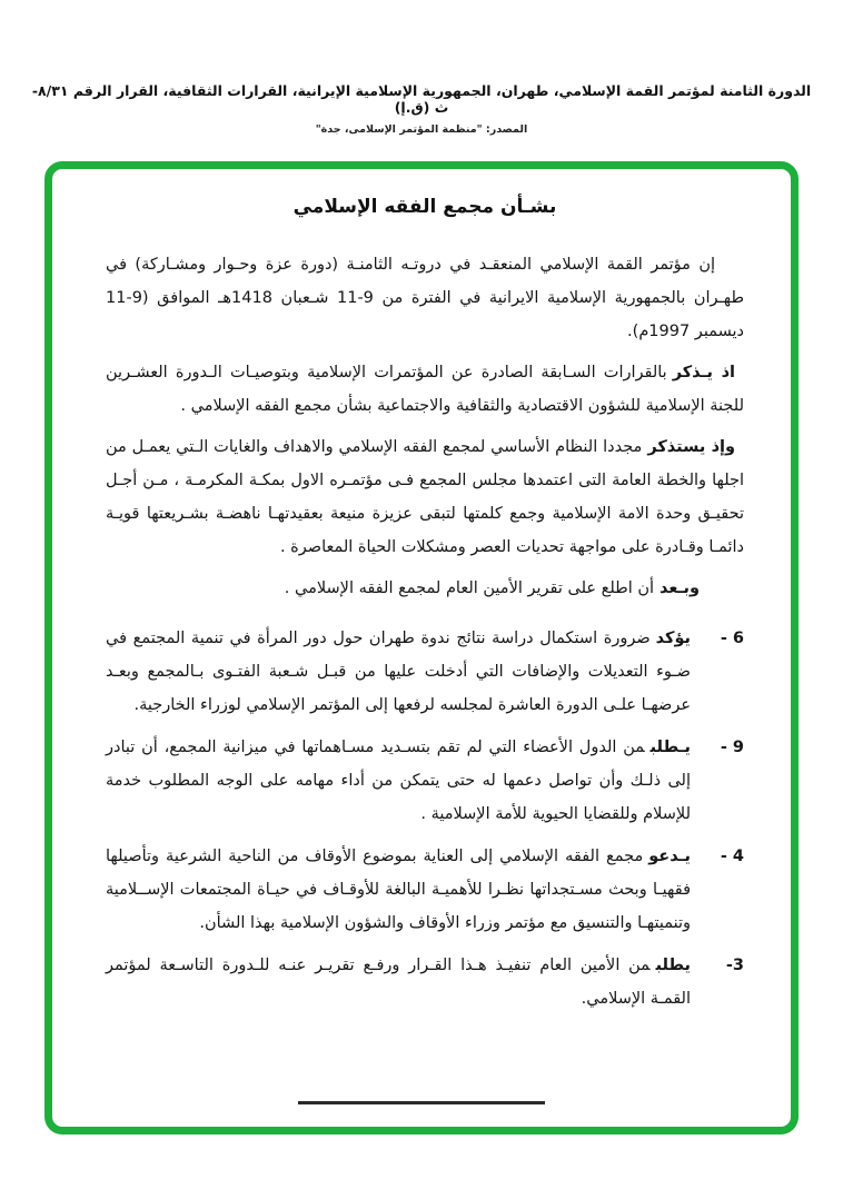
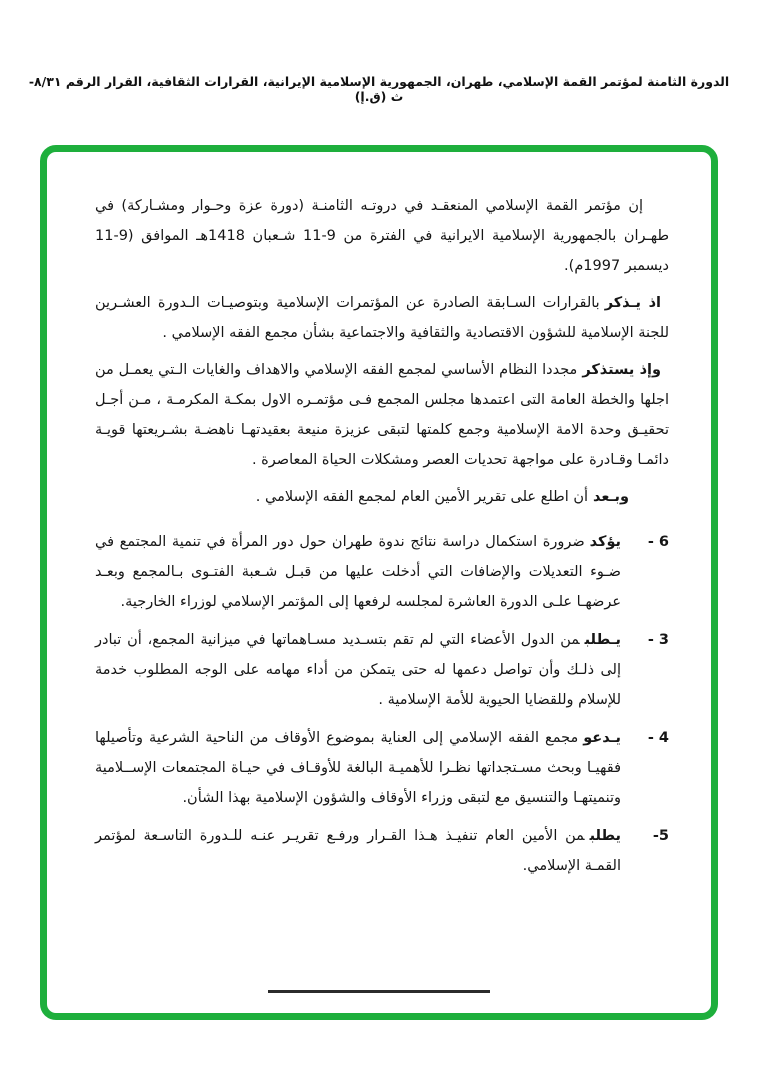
  الدورة الثامنة لمؤتمر القمة الإسلامي، طهران، الجمهورية الإسلامية الإيرانية، القرارات الثقافية، القرار الرقم ٨/٣١-ث (ق.إ)
- المصدر: "منظمة المؤتمر الإسلامى، جدة"
- بشـأن مجمع الفقه الإسلامي
  إن مؤتمر القمة الإسلامي المنعقـد في دروتـه الثامنـة (دورة عزة وحـوار ومشـاركة) في طهـران بالجمهورية الإسلامية الايرانية في الفترة من 9-11 شـعبان 1418هـ الموافق (9-11 ديسمبر 1997م).
  اذ يـذكربالقرارات السـابقة الصادرة عن المؤتمرات الإسلامية وبتوصيـات الـدورة العشـرين للجنة الإسلامية للشؤون الاقتصادية والثقافية والاجتماعية بشأن مجمع الفقه الإسلامي .
  وإذ يستذكرمجددا النظام الأساسي لمجمع الفقه الإسلامي والاهداف والغايات الـتي يعمـل من اجلها والخطة العامة التى اعتمدها مجلس المجمع فـى مؤتمـره الاول بمكـة المكرمـة ، مـن أجـل تحقيـق وحدة الامة الإسلامية وجمع كلمتها لتبقى عزيزة منيعة بعقيدتهـا ناهضـة بشـريعتها قويـة دائمـا وقـادرة على مواجهة تحديات العصر ومشكلات الحياة المعاصرة .
  وبـعدأن اطلع على تقرير الأمين العام لمجمع الفقه الإسلامي .
  6 -
  يؤكدضرورة استكمال دراسة نتائج ندوة طهران حول دور المرأة في تنمية المجتمع في ضـوء التعديلات والإضافات التي أدخلت عليها من قبـل شـعبة الفتـوى بـالمجمع وبعـد عرضهـا علـى الدورة العاشرة لمجلسه لرفعها إلى المؤتمر الإسلامي لوزراء الخارجية.
- 9 -
+ 3 -
  يـطلبمن الدول الأعضاء التي لم تقم بتسـديد مسـاهماتها في ميزانية المجمع، أن تبادر إلى ذلـك وأن تواصل دعمها له حتى يتمكن من أداء مهامه على الوجه المطلوب خدمة للإسلام وللقضايا الحيوية للأمة الإسلامية .
  4 -
- يـدعومجمع الفقه الإسلامي إلى العناية بموضوع الأوقاف من الناحية الشرعية وتأصيلها فقهيـا وبحث مسـتجداتها نظـرا للأهميـة البالغة للأوقـاف في حيـاة المجتمعات الإســلامية وتنميتهـا والتنسيق مع مؤتمر وزراء الأوقاف والشؤون الإسلامية بهذا الشأن.
+ يـدعومجمع الفقه الإسلامي إلى العناية بموضوع الأوقاف من الناحية الشرعية وتأصيلها فقهيـا وبحث مسـتجداتها نظـرا للأهميـة البالغة للأوقـاف في حيـاة المجتمعات الإســلامية وتنميتهـا والتنسيق مع لتبقى وزراء الأوقاف والشؤون الإسلامية بهذا الشأن.
- 3-
+ 5-
  يطلبمن الأمين العام تنفيـذ هـذا القـرار ورفـع تقريـر عنـه للـدورة التاسـعة لمؤتمر القمـة الإسلامي.
